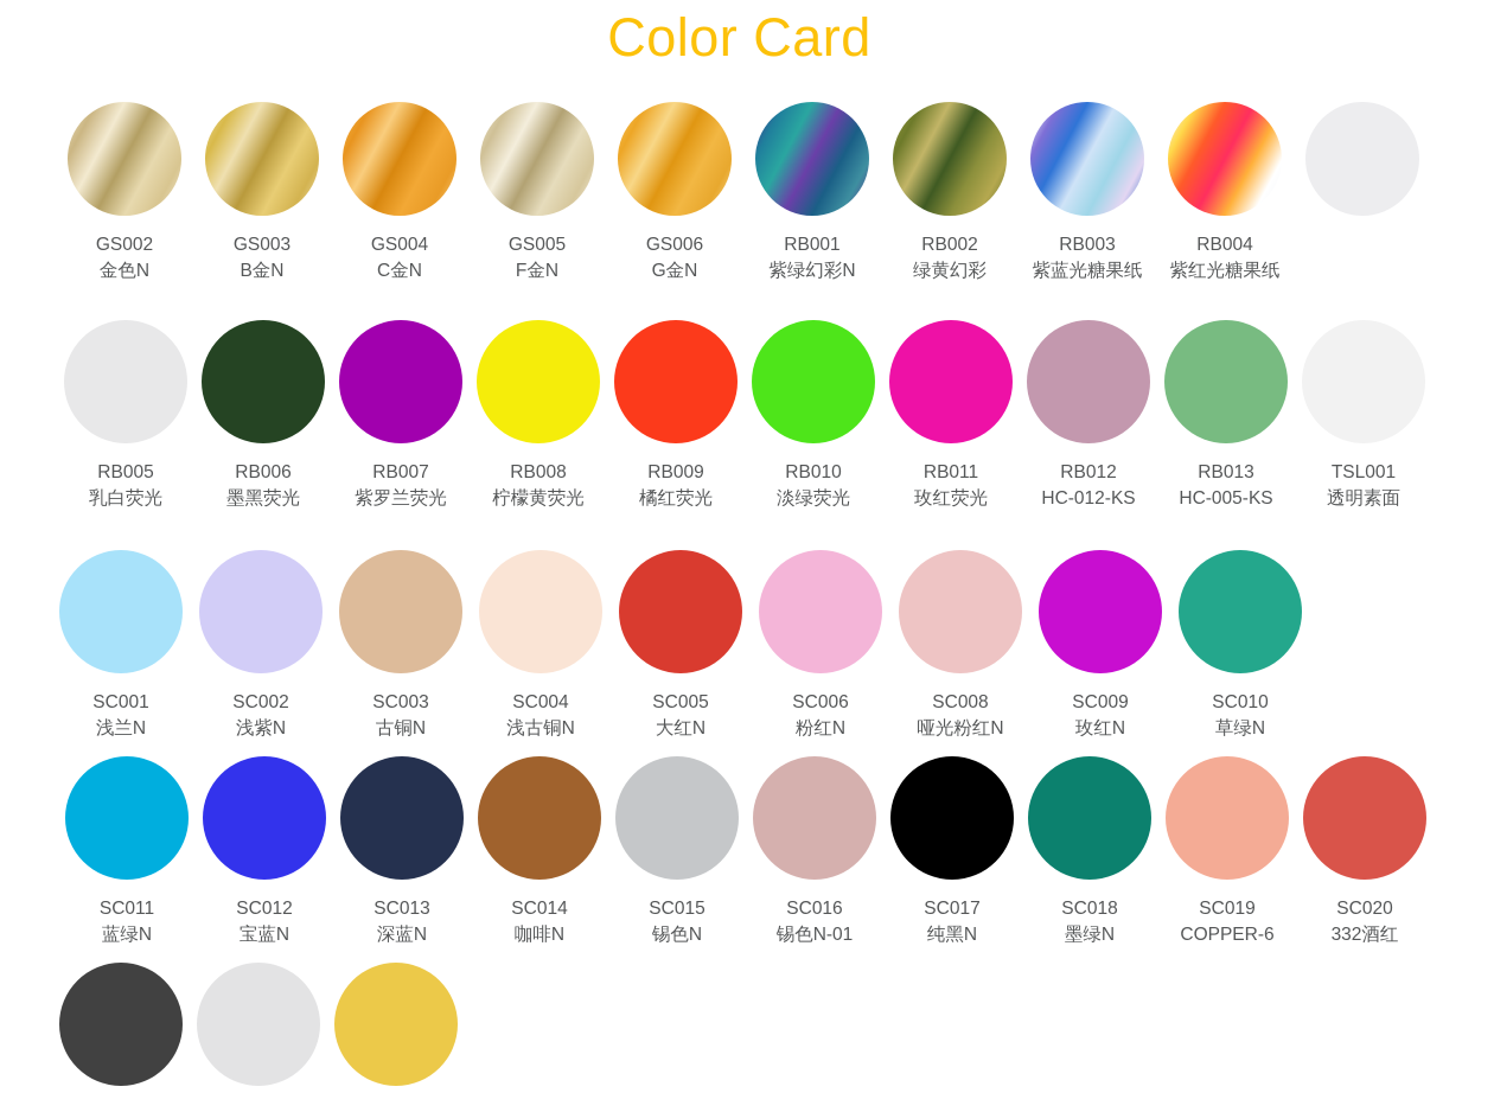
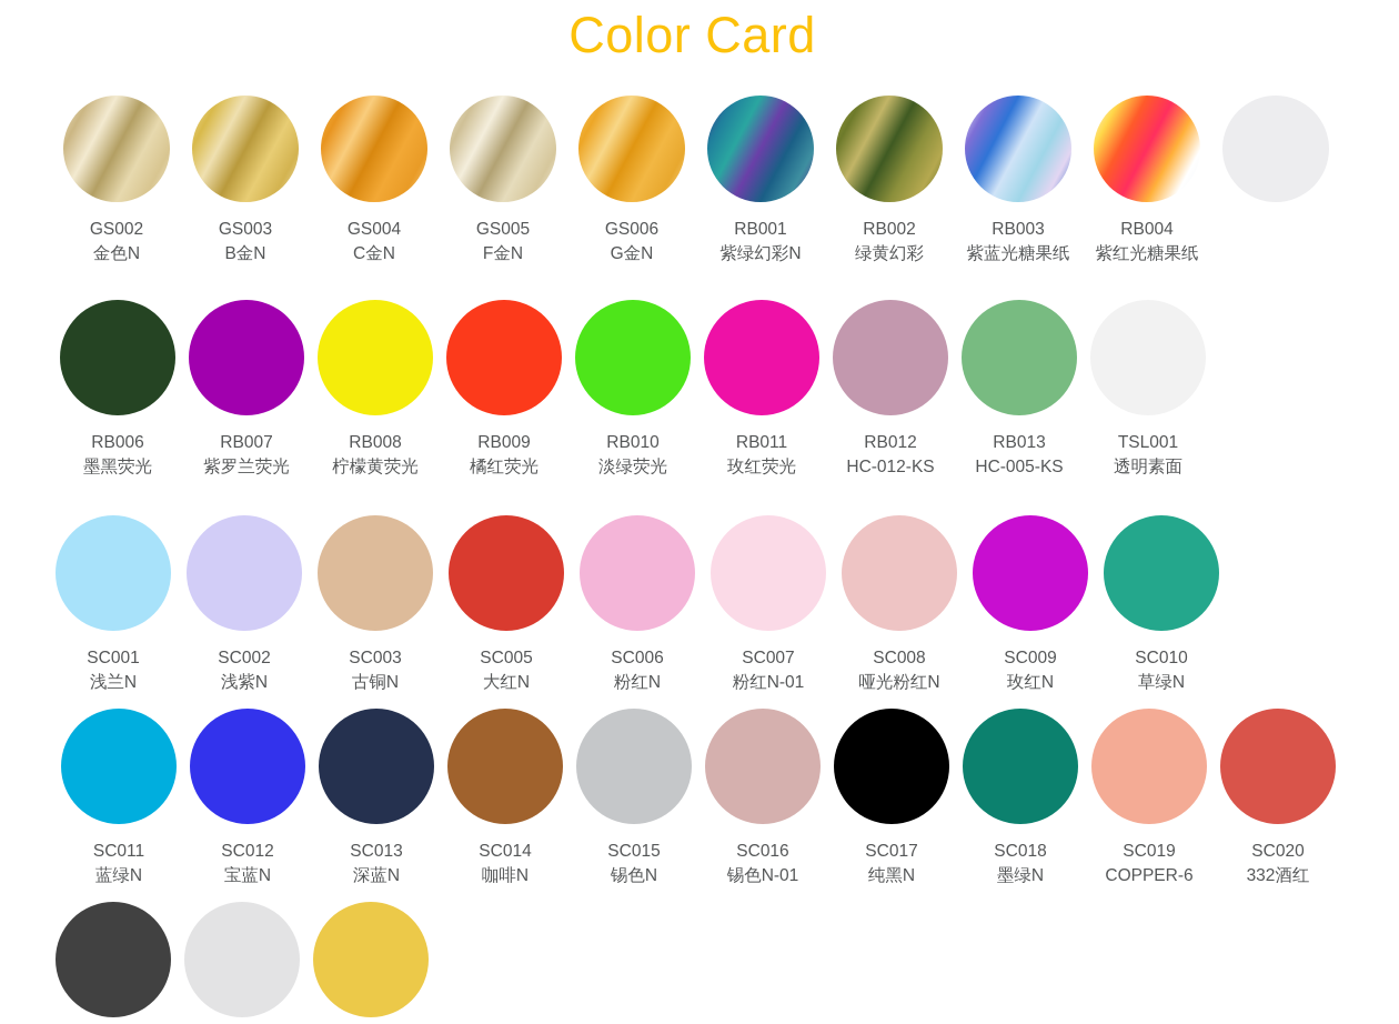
  Color Card
  GS002
  金色N
  GS003
  B金N
  GS004
  C金N
  GS005
  F金N
  GS006
  G金N
  RB001
  紫绿幻彩N
  RB002
  绿黄幻彩
  RB003
  紫蓝光糖果纸
  RB004
  紫红光糖果纸
- RB005
- 乳白荧光
  RB006
  墨黑荧光
  RB007
  紫罗兰荧光
  RB008
  柠檬黄荧光
  RB009
  橘红荧光
  RB010
  淡绿荧光
  RB011
  玫红荧光
  RB012
  HC-012-KS
  RB013
  HC-005-KS
  TSL001
  透明素面
  SC001
  浅兰N
  SC002
  浅紫N
  SC003
  古铜N
- SC004
- 浅古铜N
  SC005
  大红N
  SC006
  粉红N
+ SC007
+ 粉红N-01
  SC008
  哑光粉红N
  SC009
  玫红N
  SC010
  草绿N
  SC011
  蓝绿N
  SC012
  宝蓝N
  SC013
  深蓝N
  SC014
  咖啡N
  SC015
  锡色N
  SC016
  锡色N-01
  SC017
  纯黑N
  SC018
  墨绿N
  SC019
  COPPER-6
  SC020
  332酒红
